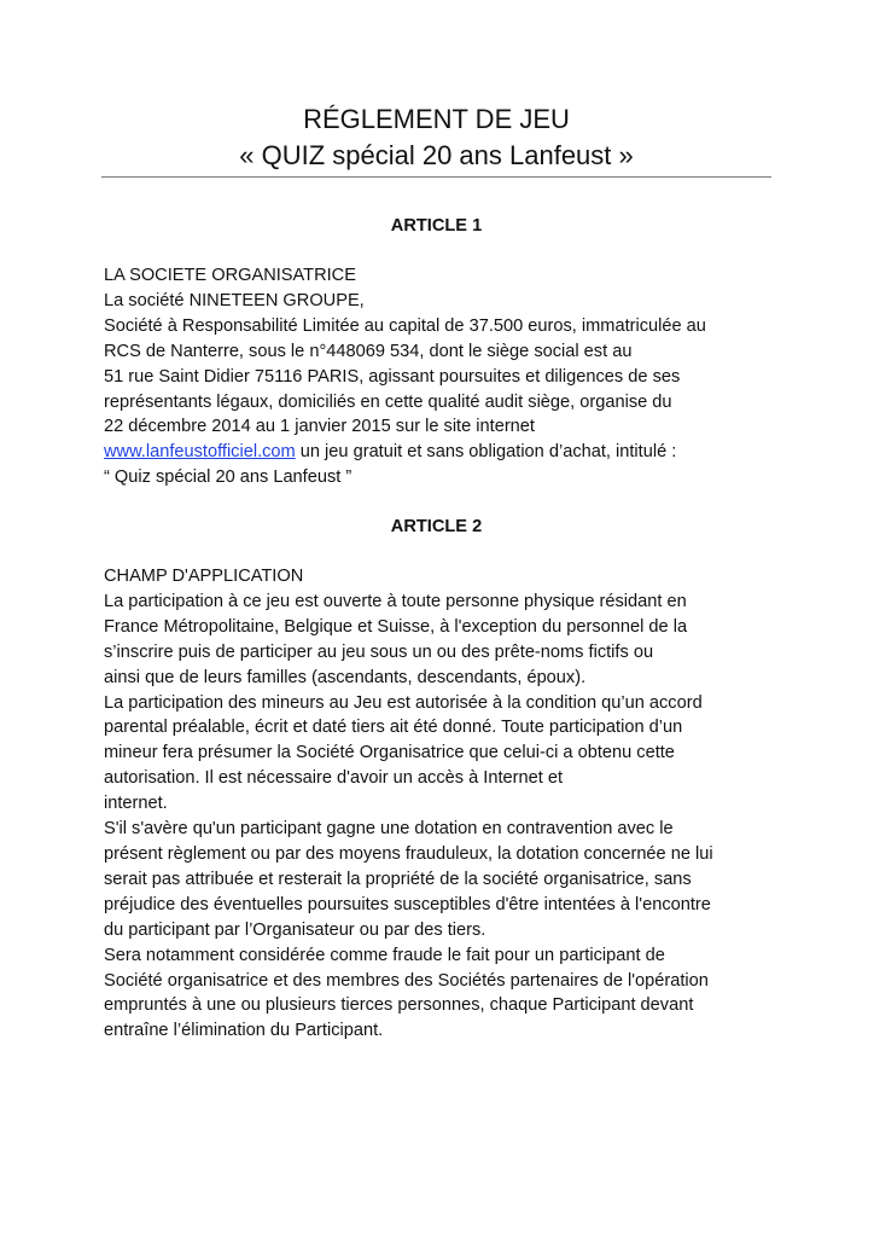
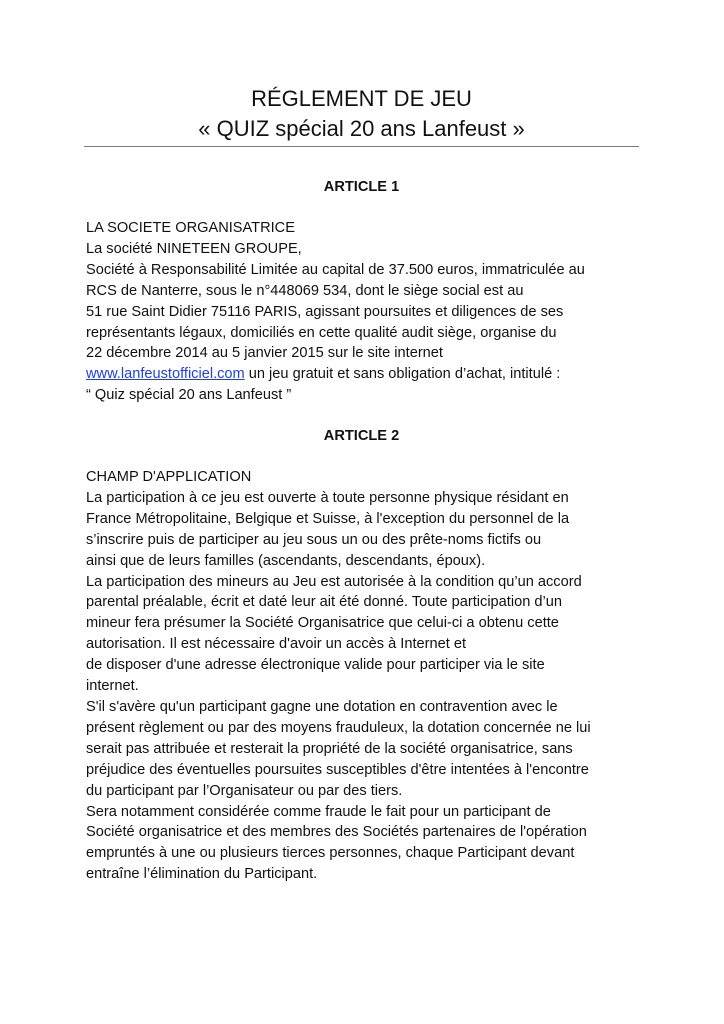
  RÉGLEMENT DE JEU
  « QUIZ spécial 20 ans Lanfeust »
  ARTICLE 1
  LA SOCIETE ORGANISATRICE
  La société NINETEEN GROUPE,
  Société à Responsabilité Limitée au capital de 37.500 euros, immatriculée au
  RCS de Nanterre, sous le n°448069 534, dont le siège social est au
  51 rue Saint Didier 75116 PARIS, agissant poursuites et diligences de ses
  représentants légaux, domiciliés en cette qualité audit siège, organise du
- 22 décembre 2014 au 1 janvier 2015 sur le site internet
+ 22 décembre 2014 au 5 janvier 2015 sur le site internet
  www.lanfeustofficiel.com un jeu gratuit et sans obligation d’achat, intitulé :
  “ Quiz spécial 20 ans Lanfeust ”
  ARTICLE 2
  CHAMP D'APPLICATION
  La participation à ce jeu est ouverte à toute personne physique résidant en
  France Métropolitaine, Belgique et Suisse, à l'exception du personnel de la
  s’inscrire puis de participer au jeu sous un ou des prête-noms fictifs ou
  ainsi que de leurs familles (ascendants, descendants, époux).
  La participation des mineurs au Jeu est autorisée à la condition qu’un accord
- parental préalable, écrit et daté tiers ait été donné. Toute participation d’un
+ parental préalable, écrit et daté leur ait été donné. Toute participation d’un
  mineur fera présumer la Société Organisatrice que celui-ci a obtenu cette
  autorisation. Il est nécessaire d'avoir un accès à Internet et
+ de disposer d'une adresse électronique valide pour participer via le site
  internet.
  S'il s'avère qu'un participant gagne une dotation en contravention avec le
  présent règlement ou par des moyens frauduleux, la dotation concernée ne lui
  serait pas attribuée et resterait la propriété de la société organisatrice, sans
  préjudice des éventuelles poursuites susceptibles d'être intentées à l'encontre
  du participant par l’Organisateur ou par des tiers.
  Sera notamment considérée comme fraude le fait pour un participant de
  Société organisatrice et des membres des Sociétés partenaires de l'opération
  empruntés à une ou plusieurs tierces personnes, chaque Participant devant
  entraîne l’élimination du Participant.
